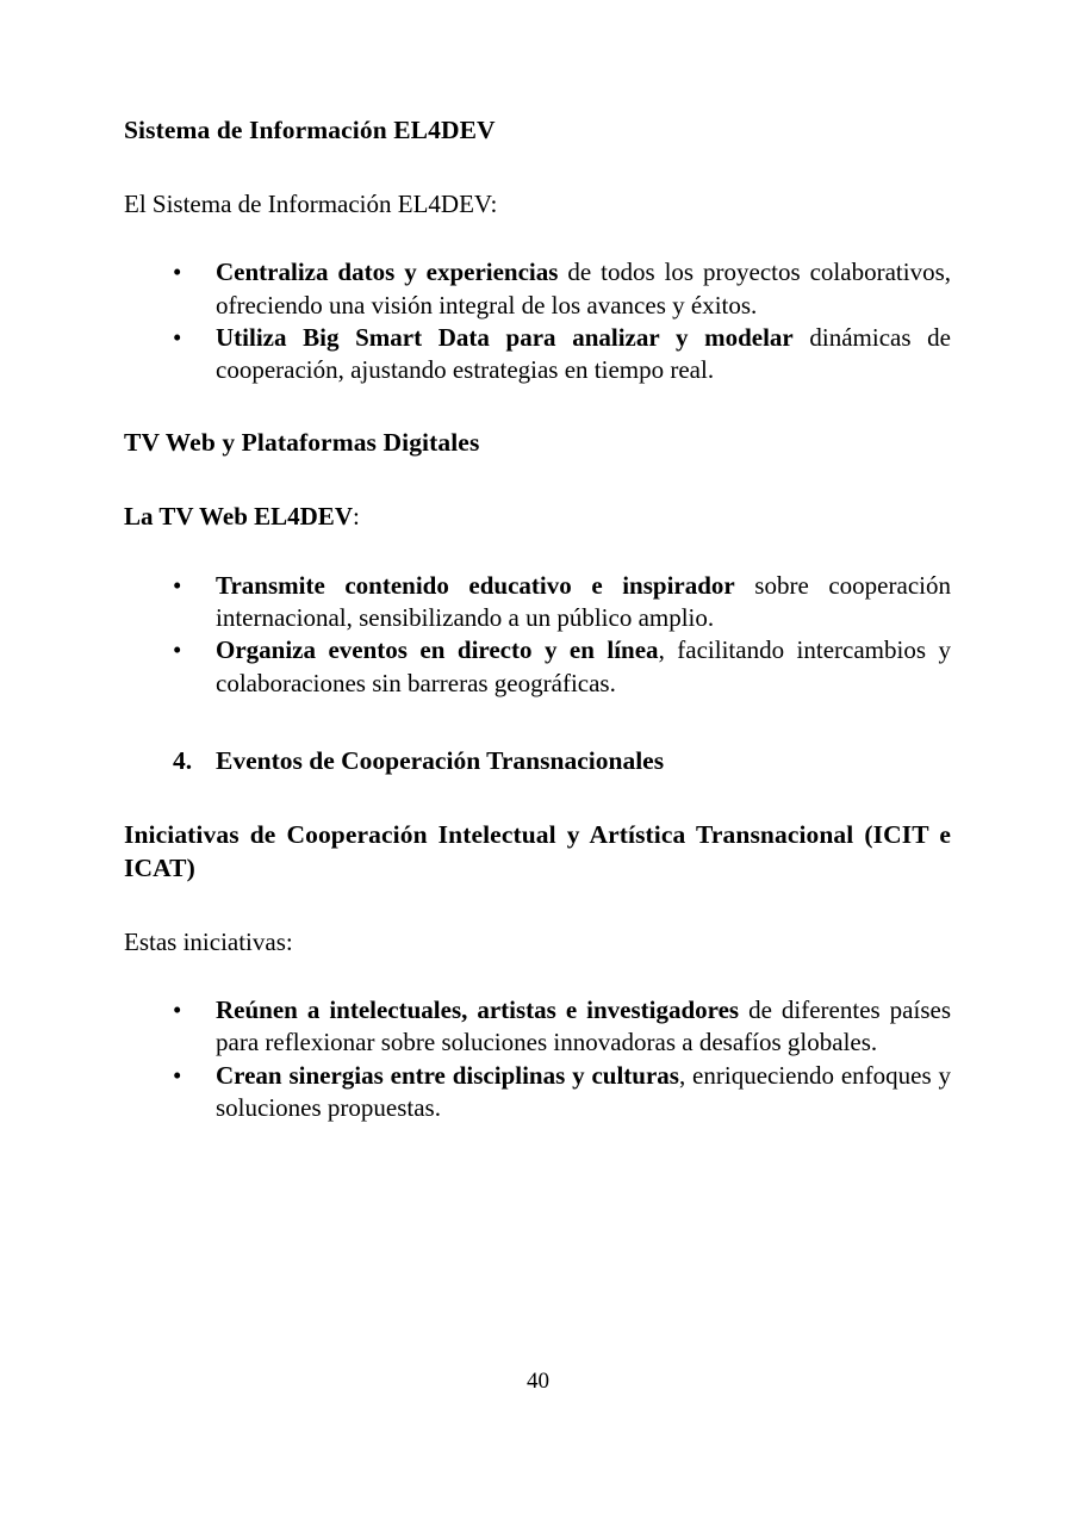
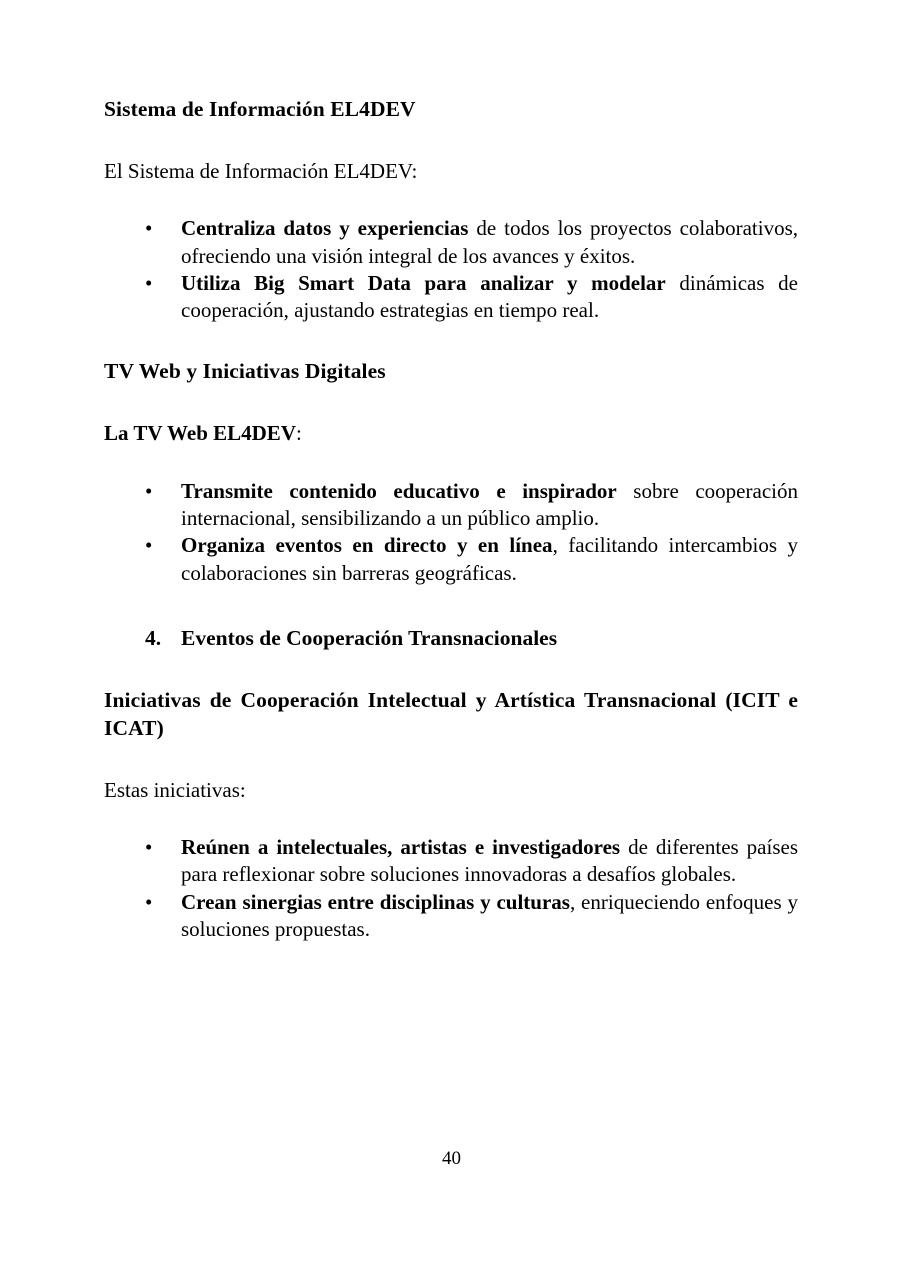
  Sistema de Información EL4DEV
  El Sistema de Información EL4DEV:
  •
  Centraliza datos y experiencias de todos los proyectos colaborativos, ofreciendo una visión integral de los avances y éxitos.
  •
  Utiliza Big Smart Data para analizar y modelar dinámicas de cooperación, ajustando estrategias en tiempo real.
- TV Web y Plataformas Digitales
+ TV Web y Iniciativas Digitales
  La TV Web EL4DEV:
  •
  Transmite contenido educativo e inspirador sobre cooperación internacional, sensibilizando a un público amplio.
  •
  Organiza eventos en directo y en línea, facilitando intercambios y colaboraciones sin barreras geográficas.
  4.
  Eventos de Cooperación Transnacionales
  Iniciativas de Cooperación Intelectual y Artística Transnacional (ICIT e ICAT)
  Estas iniciativas:
  •
  Reúnen a intelectuales, artistas e investigadores de diferentes países para reflexionar sobre soluciones innovadoras a desafíos globales.
  •
  Crean sinergias entre disciplinas y culturas, enriqueciendo enfoques y soluciones propuestas.
  40
